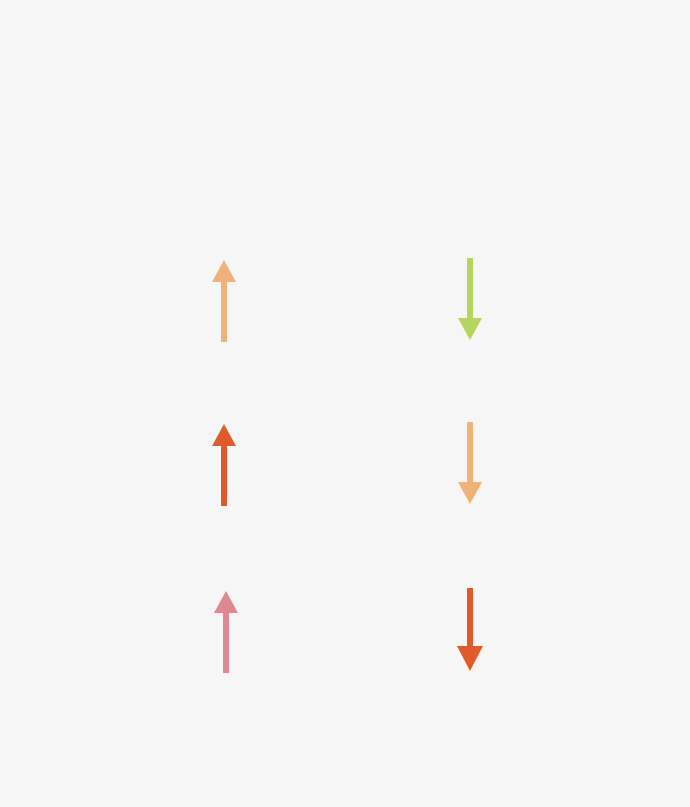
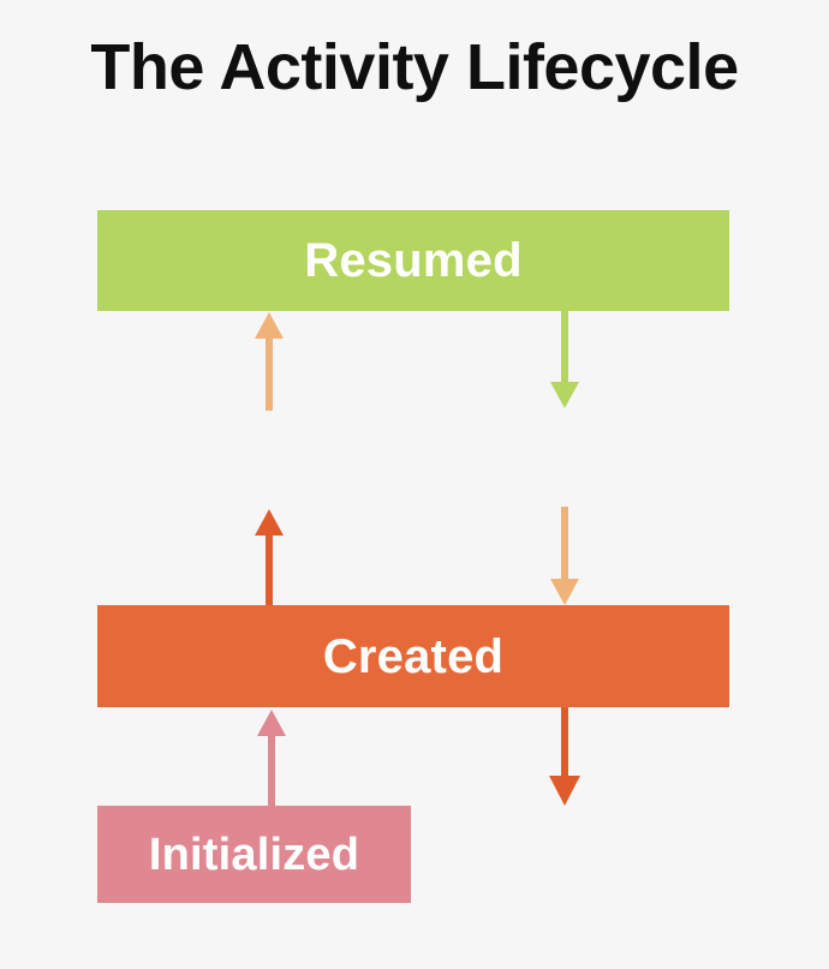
+ The Activity Lifecycle
+ Resumed
+ Created
+ Initialized
